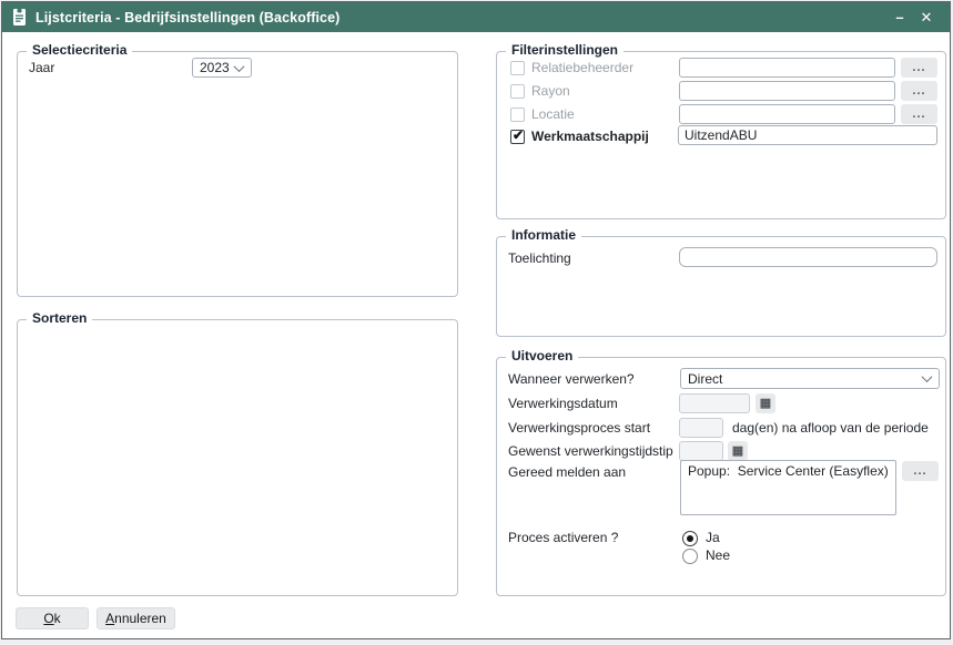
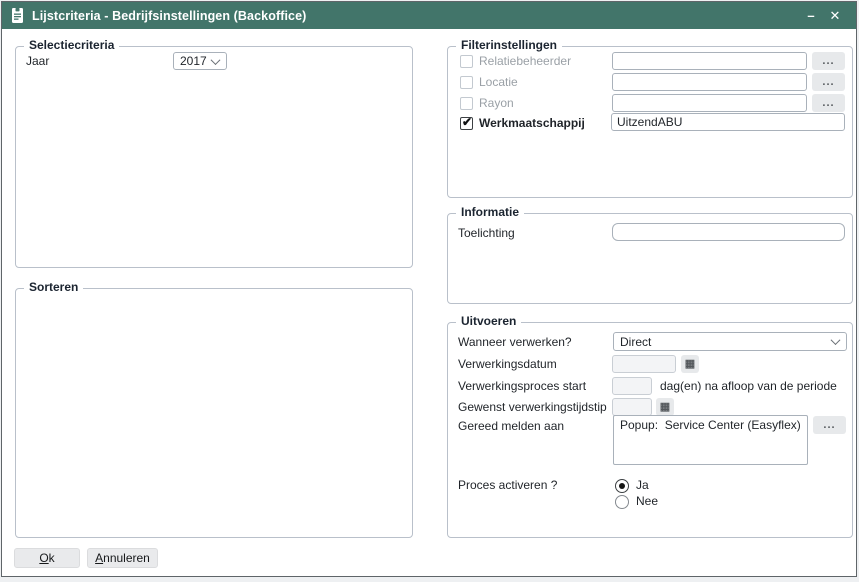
  Lijstcriteria - Bedrijfsinstellingen (Backoffice)
  –
  ✕
  Selectiecriteria
  Jaar
- 2023
+ 2017
  Sorteren
  Filterinstellingen
  Relatiebeheerder
  ...
- Rayon
+ Locatie
  ...
- Locatie
+ Rayon
  ...
  ✔
  Werkmaatschappij
  UitzendABU
  Informatie
  Toelichting
  Uitvoeren
  Wanneer verwerken?
  Direct
  Verwerkingsdatum
  ▦
  Verwerkingsproces start
  dag(en) na afloop van de periode
  Gewenst verwerkingstijdstip
  ▦
  Gereed melden aan
  Popup: Service Center (Easyflex)
  ...
  Proces activeren ?
  Ja
  Nee
  Ok
  Annuleren
